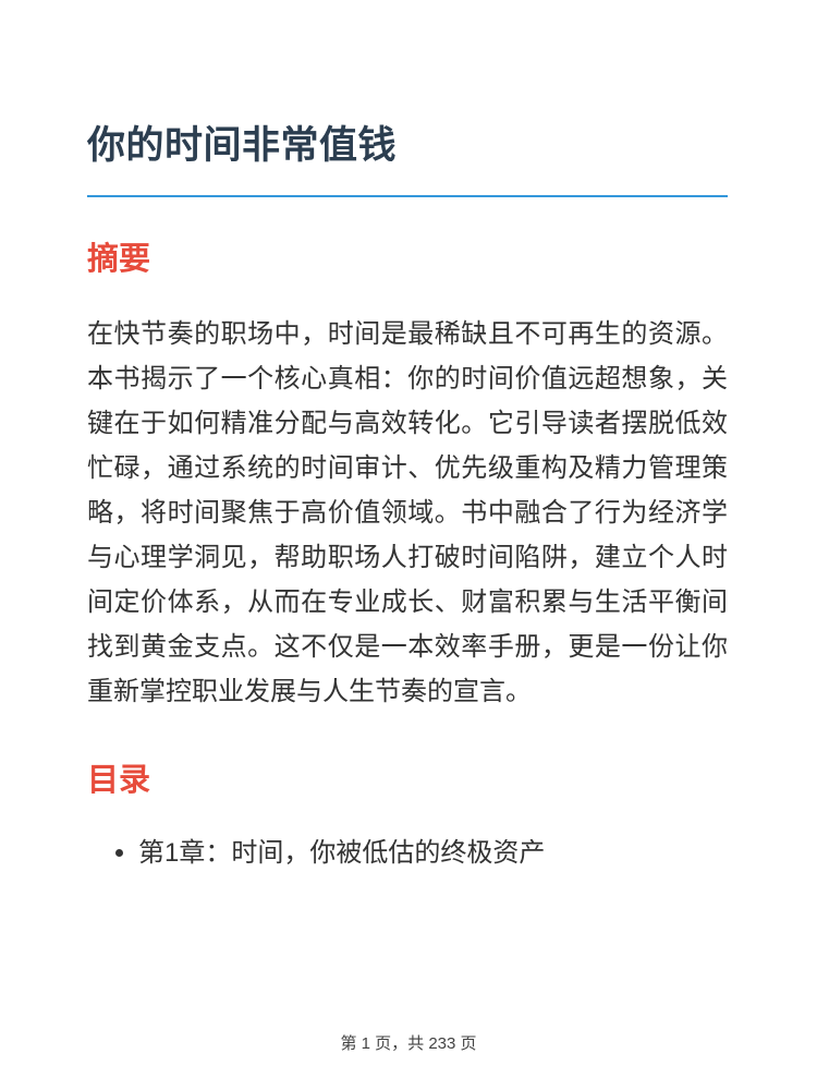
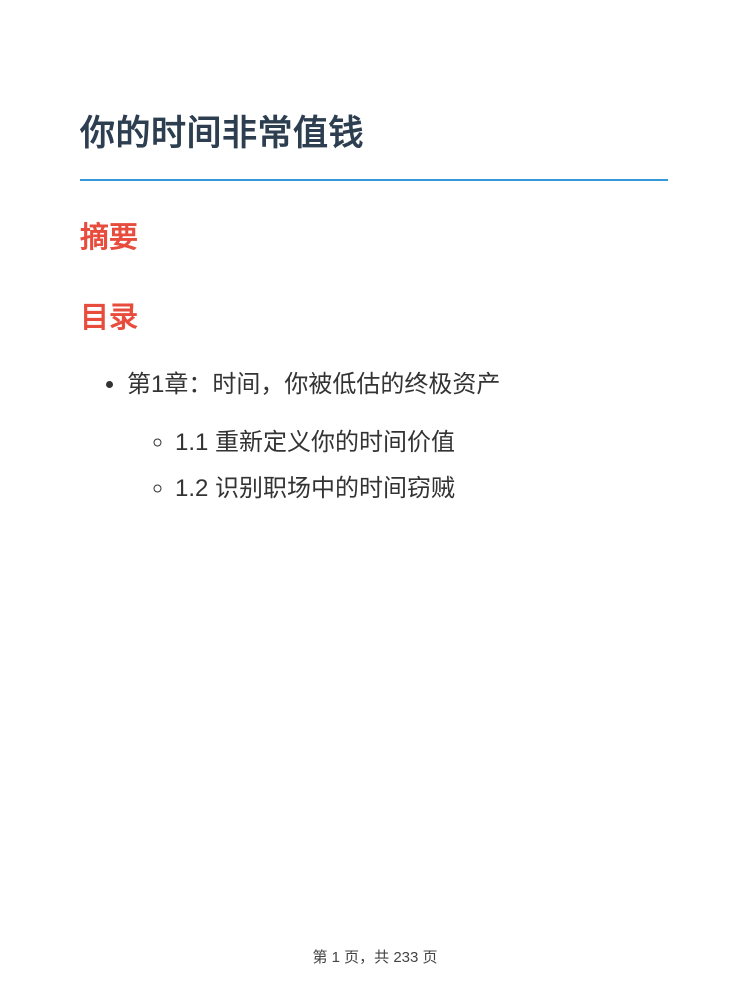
  你的时间非常值钱
  摘要
- 在快节奏的职场中，时间是最稀缺且不可再生的资源。本书揭示了一个核心真相：你的时间价值远超想象，关键在于如何精准分配与高效转化。它引导读者摆脱低效忙碌，通过系统的时间审计、优先级重构及精力管理策略，将时间聚焦于高价值领域。书中融合了行为经济学与心理学洞见，帮助职场人打破时间陷阱，建立个人时间定价体系，从而在专业成长、财富积累与生活平衡间找到黄金支点。这不仅是一本效率手册，更是一份让你重新掌控职业发展与人生节奏的宣言。
  目录
  第1章：时间，你被低估的终极资产
+ 1.1 重新定义你的时间价值
+ 1.2 识别职场中的时间窃贼
  第 1 页，共 233 页
